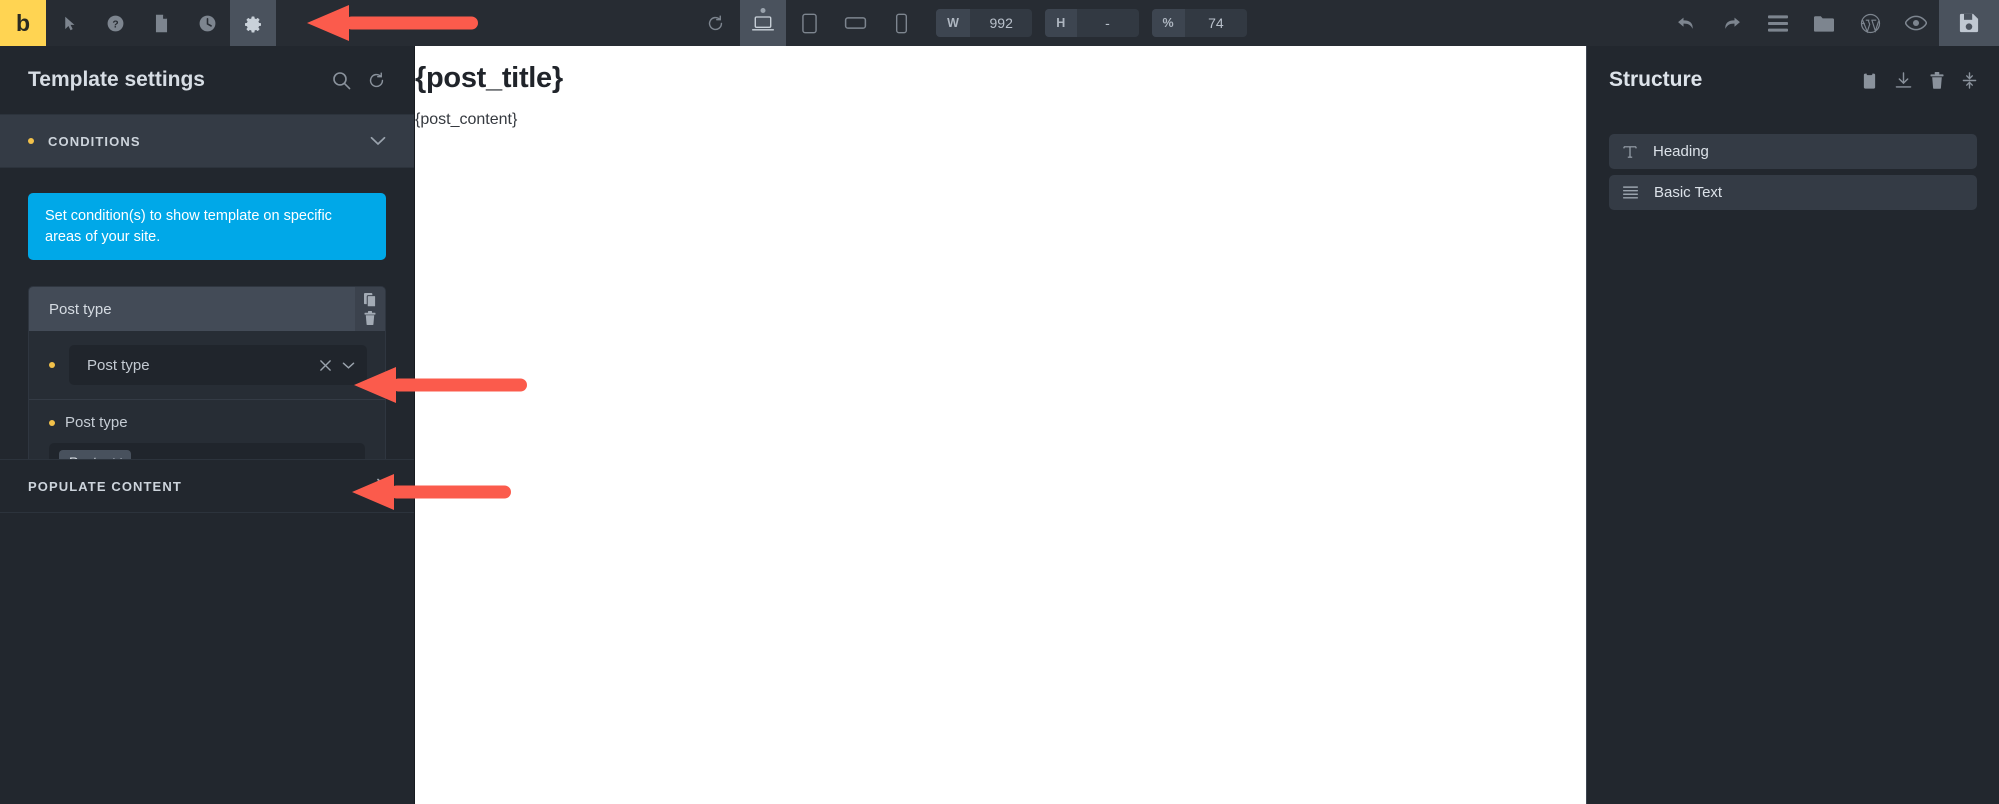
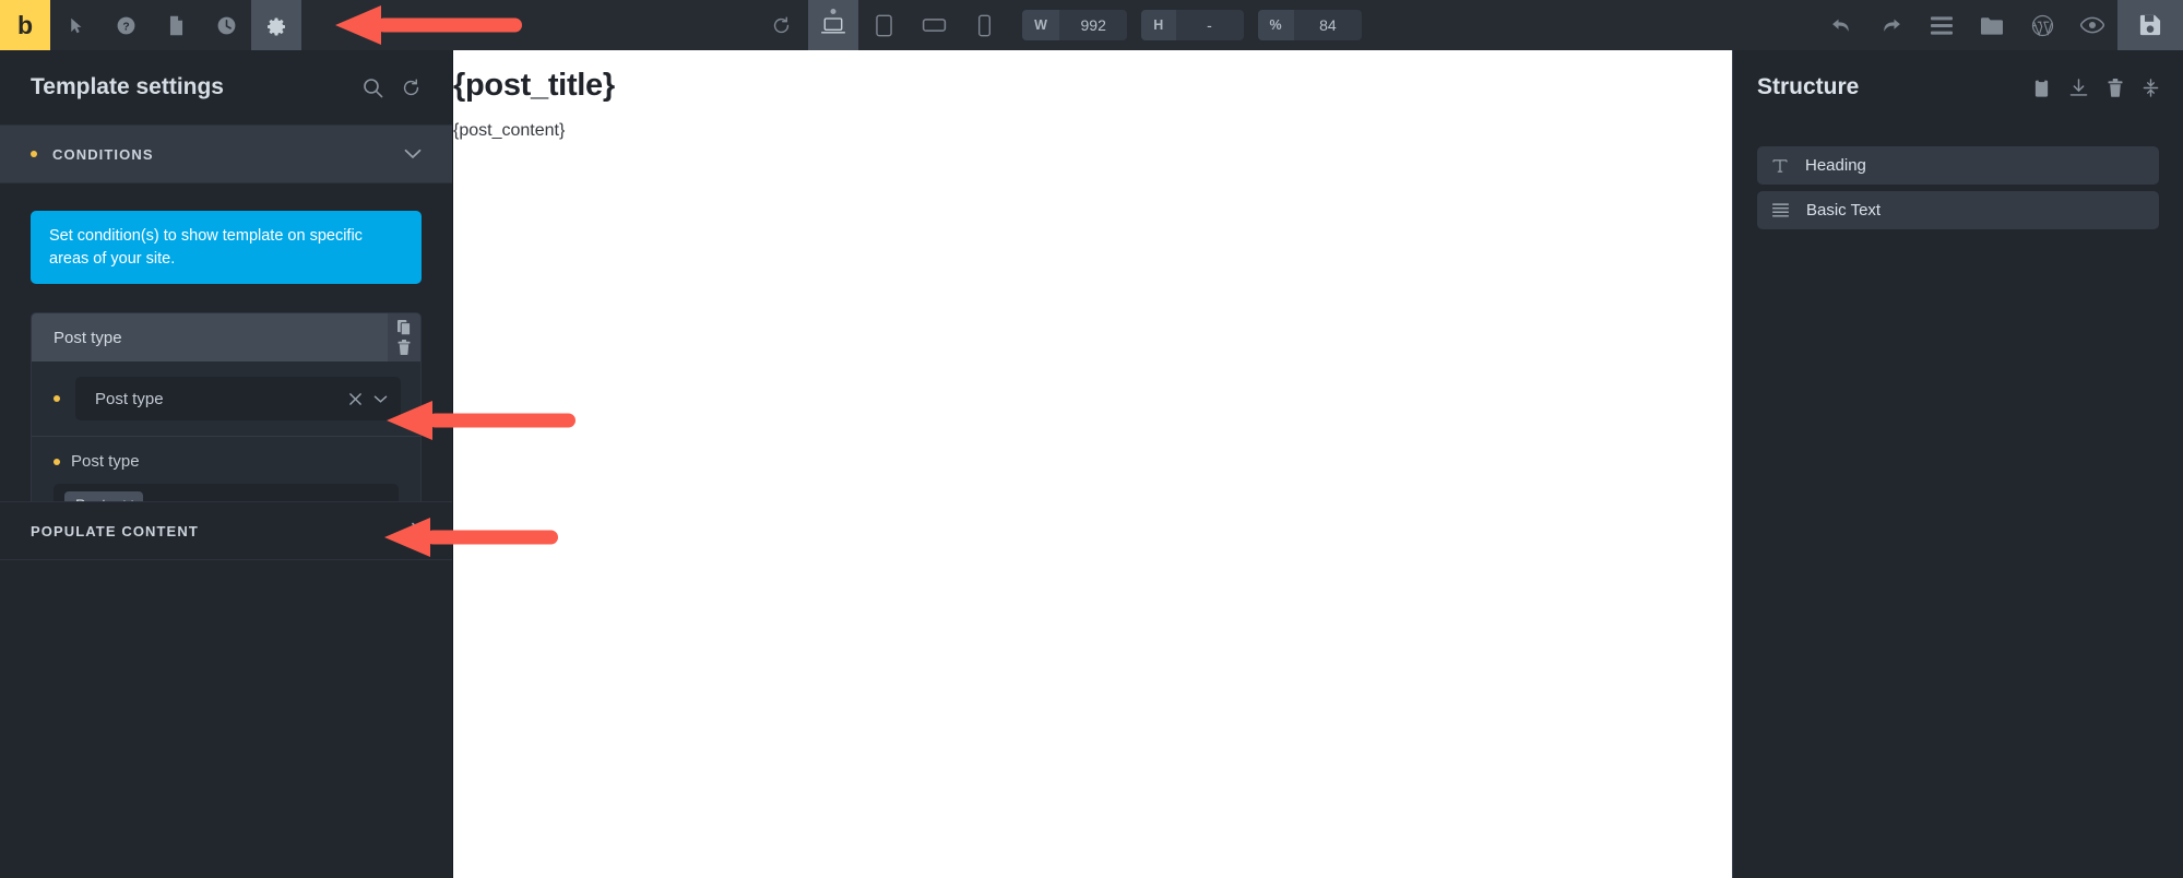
  b
  ?
  W
  992
  H
  -
  %
- 74
+ 84
  Template settings
  CONDITIONS
  Set condition(s) to show template on specific areas of your site.
  Post type
  Post type
  Post type
  POPULATE CONTENT
  {post_title}
  {post_content}
  Structure
  Heading
  Basic Text
